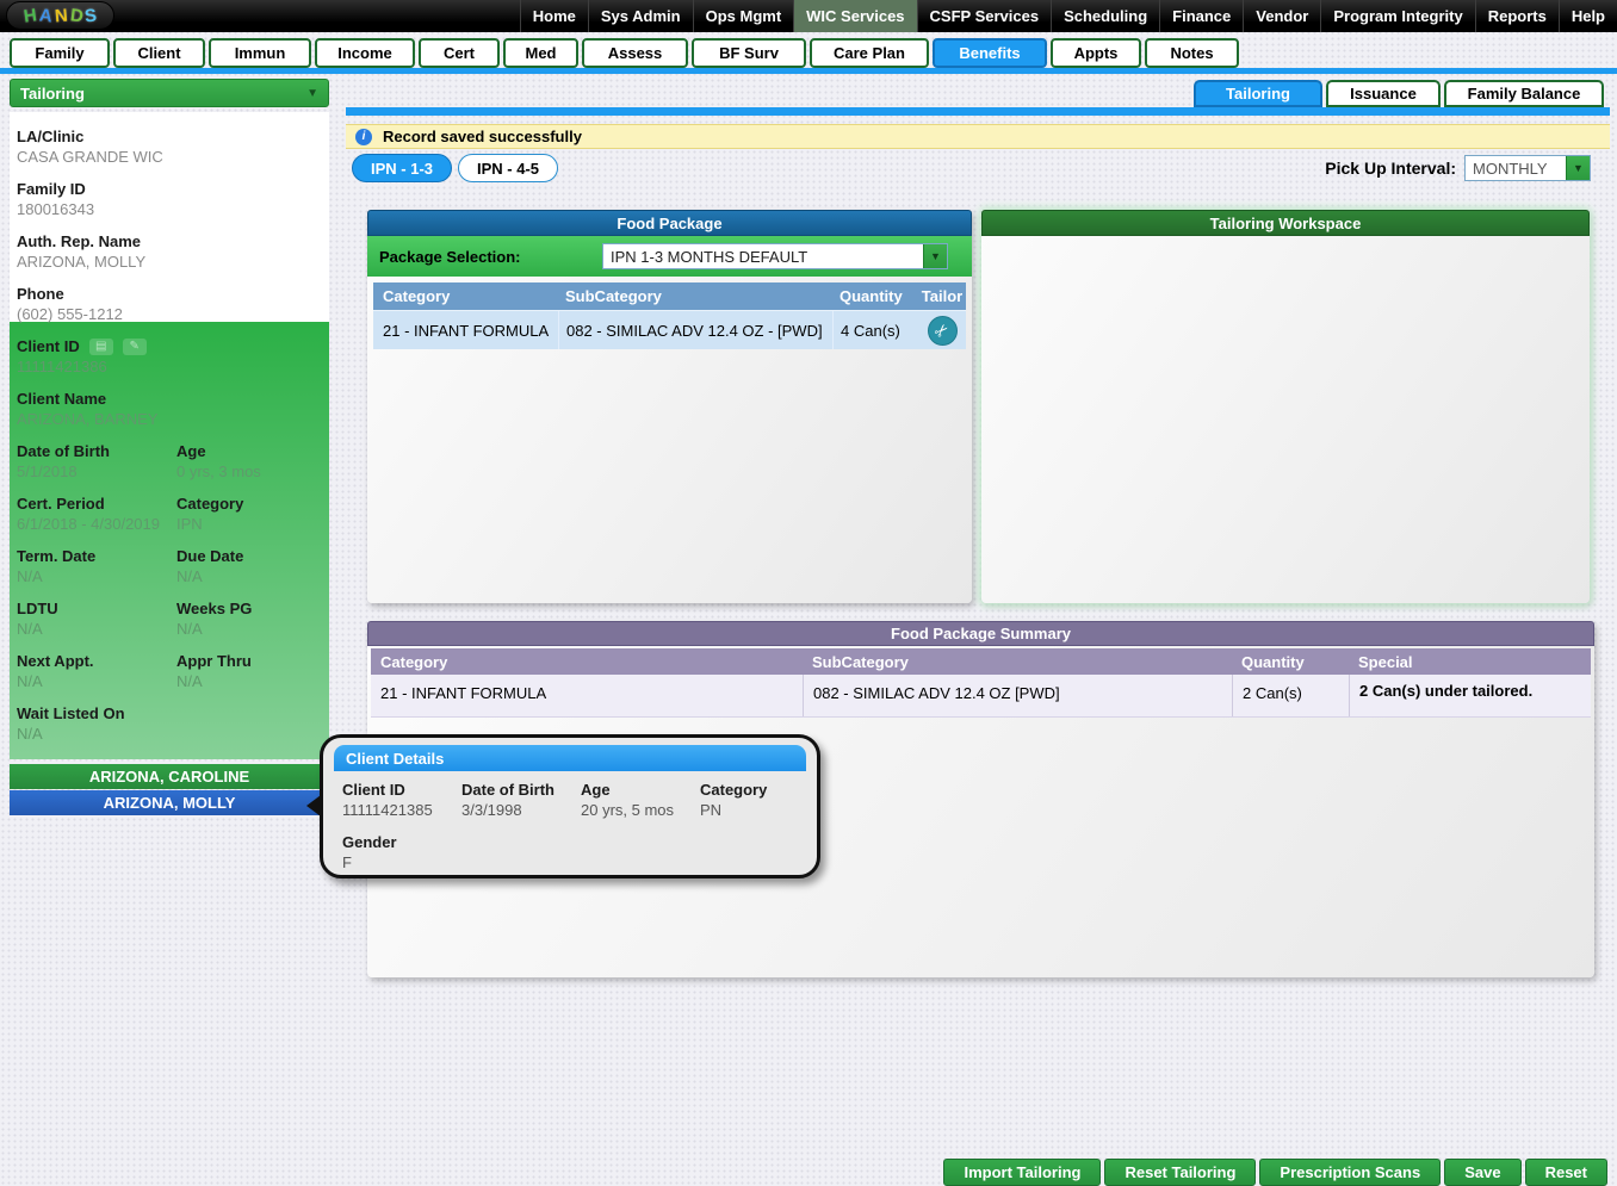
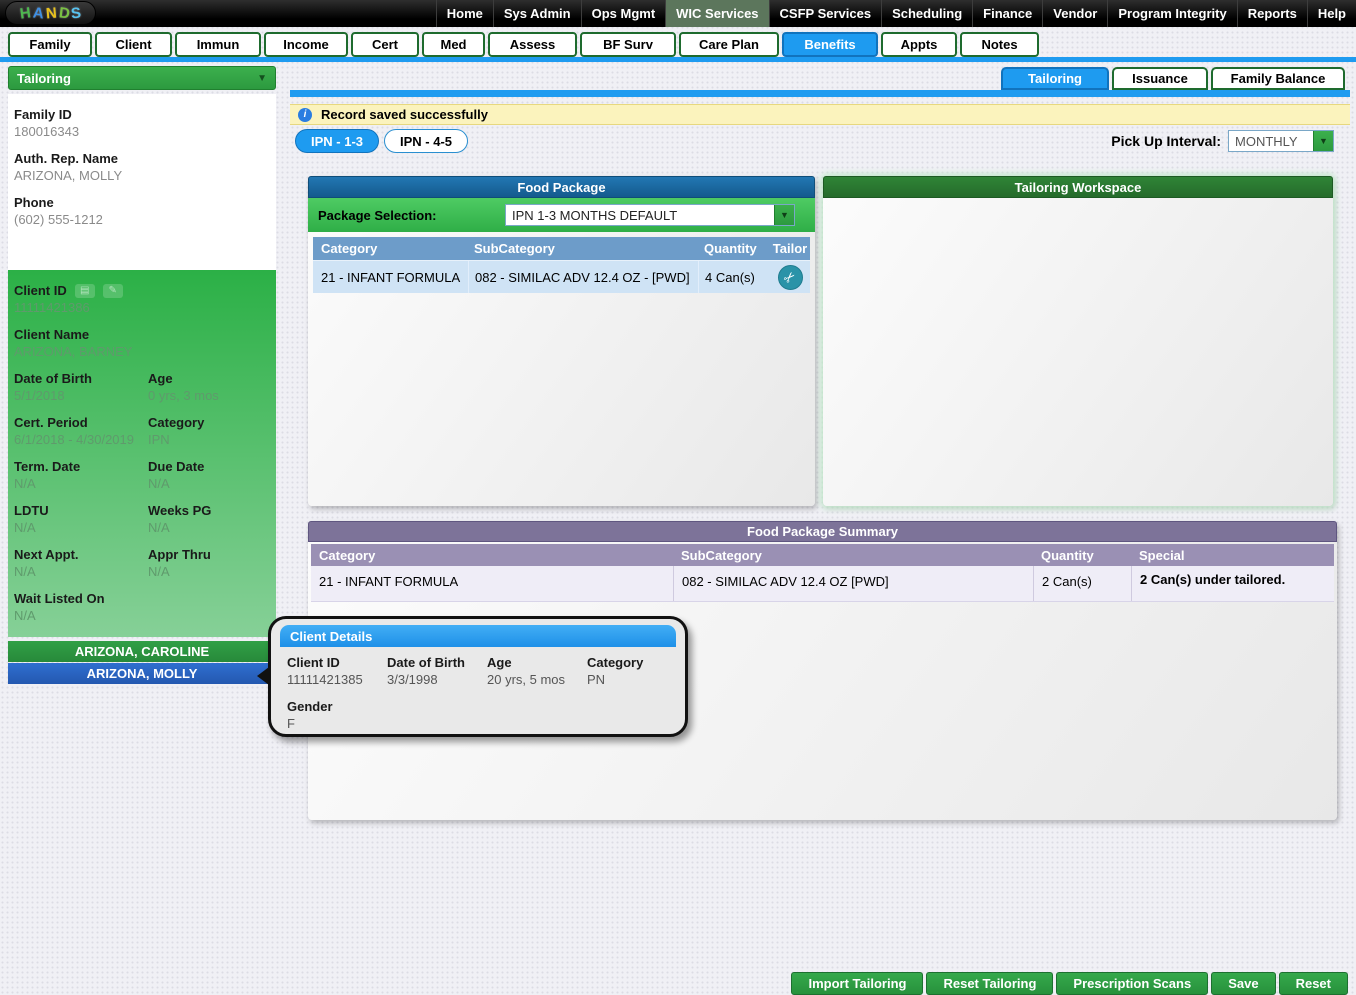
  Home
  Sys Admin
  Ops Mgmt
  WIC Services
  CSFP Services
  Scheduling
  Finance
  Vendor
  Program Integrity
  Reports
  Help
  Family
  Client
  Immun
  Income
  Cert
  Med
  Assess
  BF Surv
  Care Plan
  Benefits
  Appts
  Notes
  Tailoring
  ▼
- LA/Clinic
- CASA GRANDE WIC
  Family ID
  180016343
  Auth. Rep. Name
  ARIZONA, MOLLY
  Phone
  (602) 555-1212
  Client ID
  ▤
  ✎
  11111421386
  Client Name
  ARIZONA, BARNEY
  Date of Birth
  5/1/2018
  Age
  0 yrs, 3 mos
  Cert. Period
  6/1/2018 - 4/30/2019
  Category
  IPN
  Term. Date
  N/A
  Due Date
  N/A
  LDTU
  N/A
  Weeks PG
  N/A
  Next Appt.
  N/A
  Appr Thru
  N/A
  Wait Listed On
  N/A
  ARIZONA, CAROLINE
  ARIZONA, MOLLY
  Tailoring
  Issuance
  Family Balance
  i
  Record saved successfully
  IPN - 1-3
  IPN - 4-5
  Pick Up Interval:
  MONTHLY
  ▼
  Food Package
  Package Selection:
  IPN 1-3 MONTHS DEFAULT
  ▼
  Category
  SubCategory
  Quantity
  Tailor
  21 - INFANT FORMULA
  082 - SIMILAC ADV 12.4 OZ - [PWD]
  4 Can(s)
  Tailoring Workspace
  Food Package Summary
  Category
  SubCategory
  Quantity
  Special
  21 - INFANT FORMULA
  082 - SIMILAC ADV 12.4 OZ [PWD]
  2 Can(s)
  2 Can(s) under tailored.
  Client Details
  Client ID
  11111421385
  Date of Birth
  3/3/1998
  Age
  20 yrs, 5 mos
  Category
  PN
  Gender
  F
  Import Tailoring
  Reset Tailoring
  Prescription Scans
  Save
  Reset
